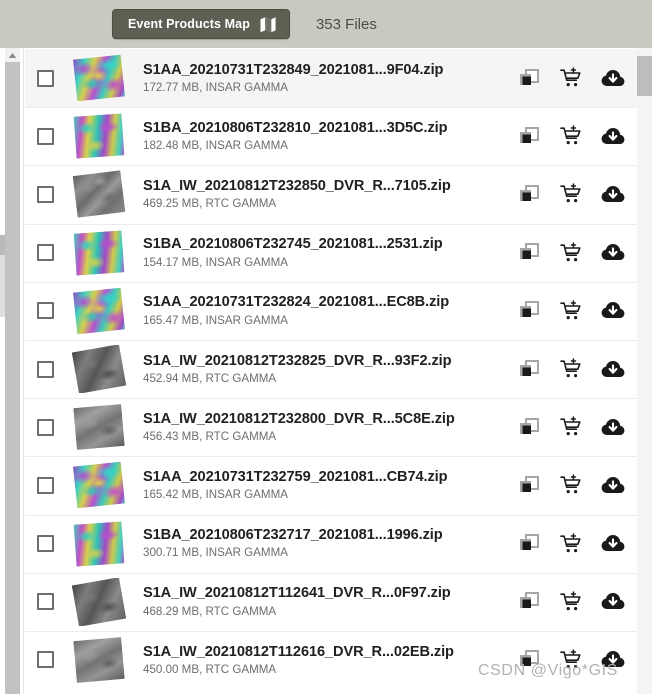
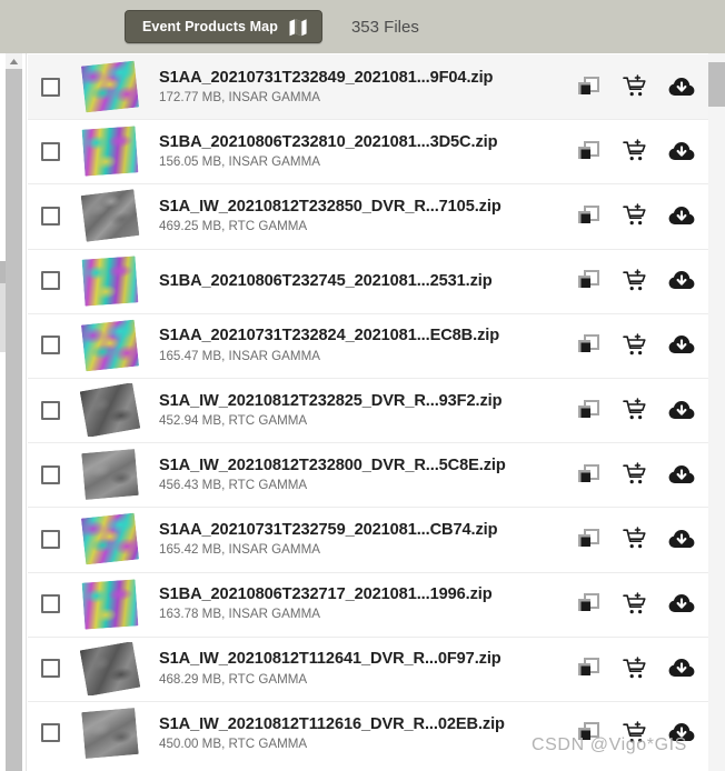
  Event Products Map
  353 Files
  S1AA_20210731T232849_2021081...9F04.zip
  172.77 MB, INSAR GAMMA
  S1BA_20210806T232810_2021081...3D5C.zip
- 182.48 MB, INSAR GAMMA
+ 156.05 MB, INSAR GAMMA
  S1A_IW_20210812T232850_DVR_R...7105.zip
  469.25 MB, RTC GAMMA
  S1BA_20210806T232745_2021081...2531.zip
- 154.17 MB, INSAR GAMMA
  S1AA_20210731T232824_2021081...EC8B.zip
  165.47 MB, INSAR GAMMA
  S1A_IW_20210812T232825_DVR_R...93F2.zip
  452.94 MB, RTC GAMMA
  S1A_IW_20210812T232800_DVR_R...5C8E.zip
  456.43 MB, RTC GAMMA
  S1AA_20210731T232759_2021081...CB74.zip
  165.42 MB, INSAR GAMMA
  S1BA_20210806T232717_2021081...1996.zip
- 300.71 MB, INSAR GAMMA
+ 163.78 MB, INSAR GAMMA
  S1A_IW_20210812T112641_DVR_R...0F97.zip
  468.29 MB, RTC GAMMA
  S1A_IW_20210812T112616_DVR_R...02EB.zip
  450.00 MB, RTC GAMMA
  CSDN @Vigo*GIS
